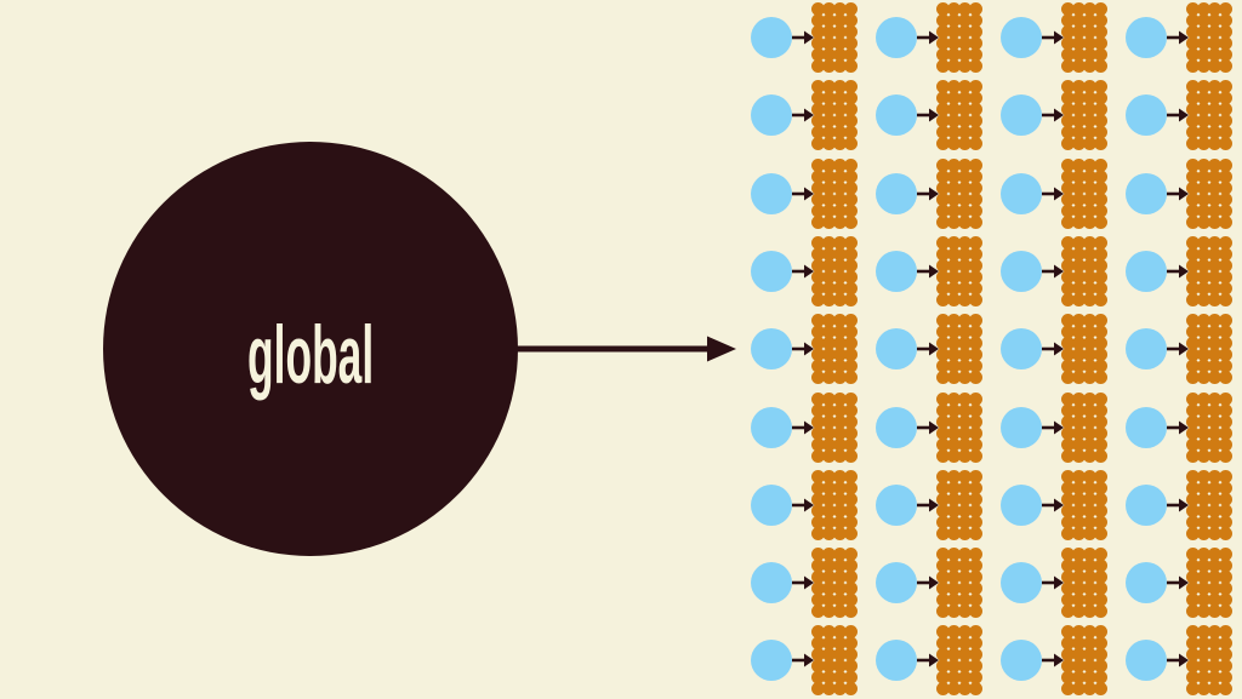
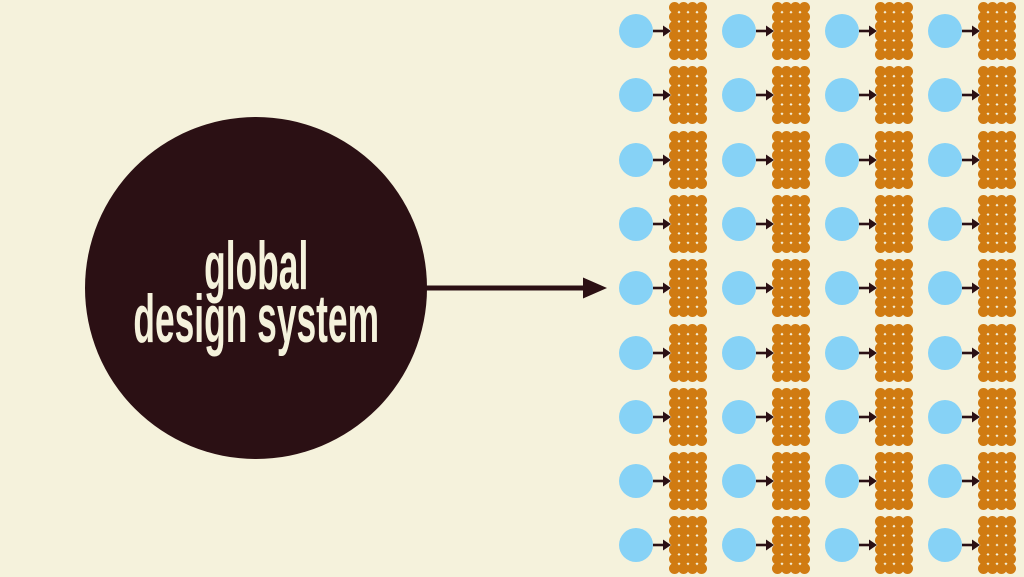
  global
+ design system
